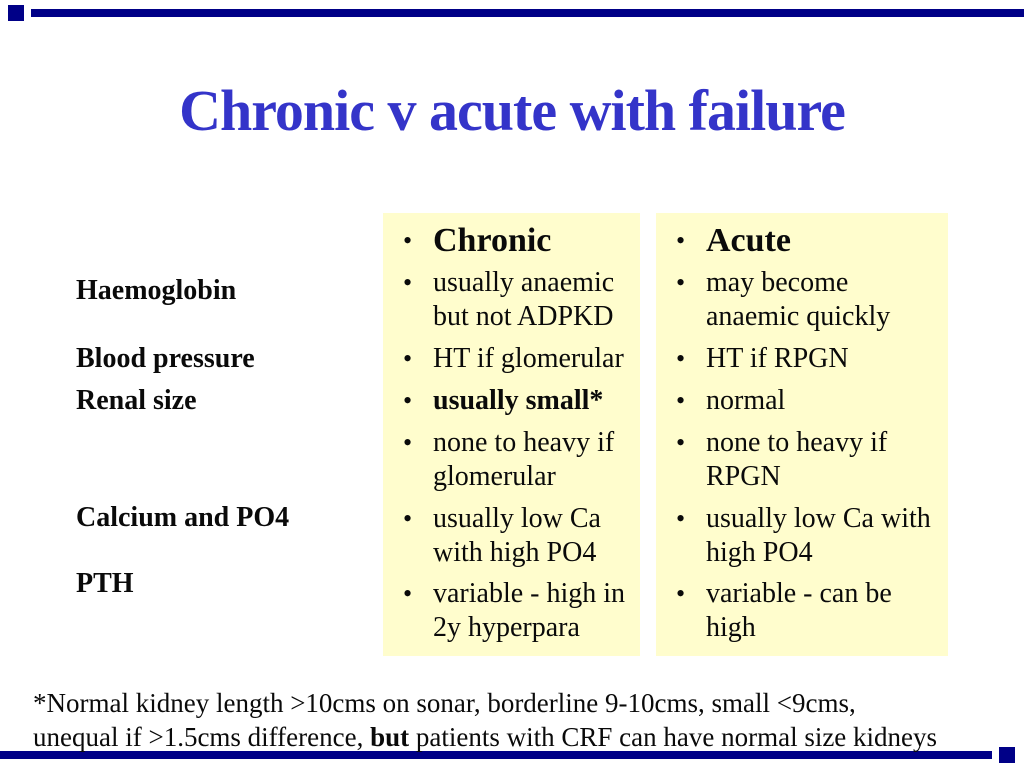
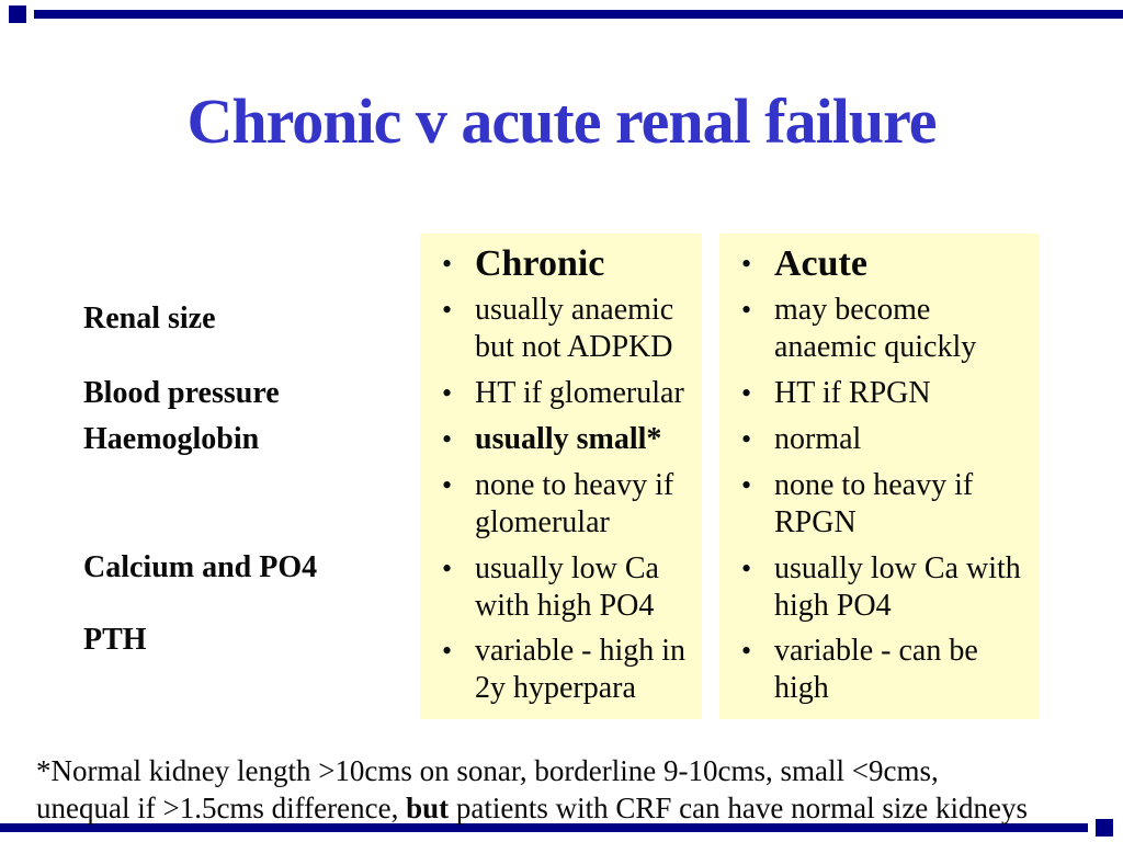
- Chronic v acute with failure
+ Chronic v acute renal failure
- Haemoglobin
+ Renal size
  Blood pressure
- Renal size
+ Haemoglobin
  Calcium and PO4
  PTH
  •
  Chronic
  •
  usually anaemic
  but not ADPKD
  •
  HT if glomerular
  •
  usually small*
  •
  none to heavy if
  glomerular
  •
  usually low Ca
  with high PO4
  •
  variable - high in
  2y hyperpara
  •
  Acute
  •
  may become
  anaemic quickly
  •
  HT if RPGN
  •
  normal
  •
  none to heavy if
  RPGN
  •
  usually low Ca with
  high PO4
  •
  variable - can be
  high
  *Normal kidney length >10cms on sonar, borderline 9-10cms, small <9cms,
  unequal if >1.5cms difference, but patients with CRF can have normal size kidneys
